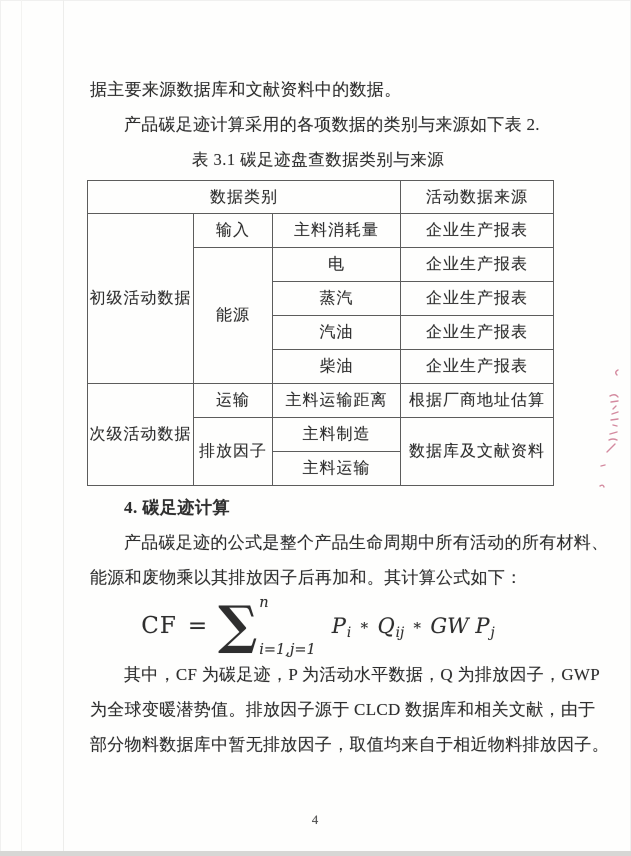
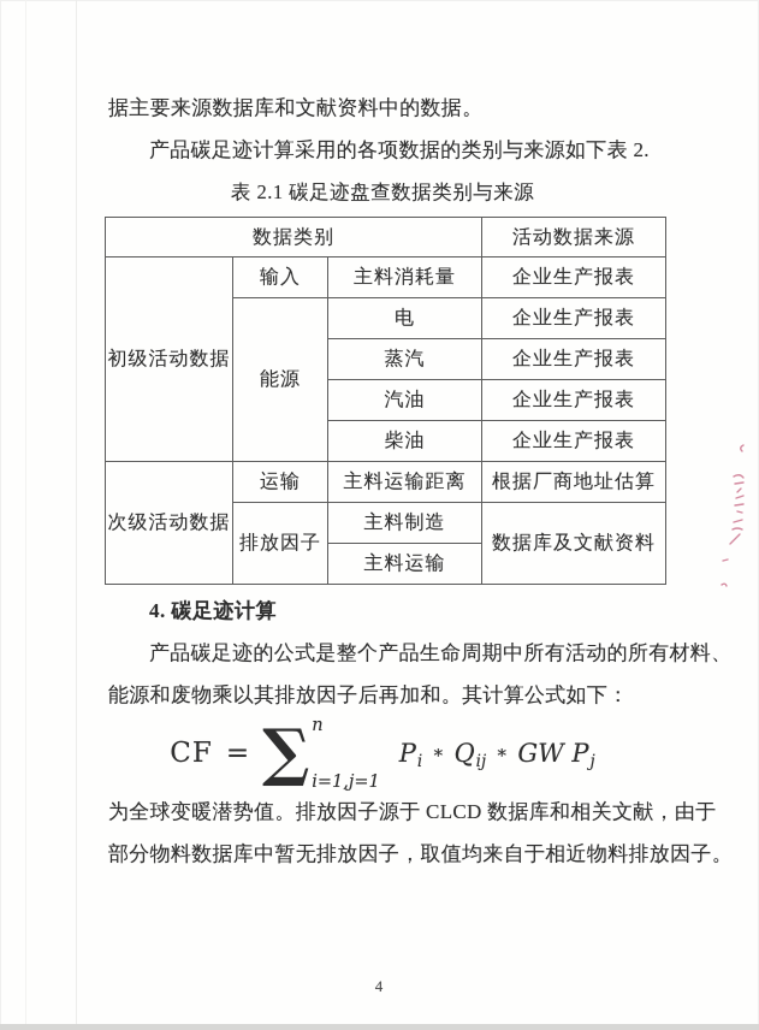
  据主要来源数据库和文献资料中的数据。
  产品碳足迹计算采用的各项数据的类别与来源如下表 2.
- 表 3.1 碳足迹盘查数据类别与来源
+ 表 2.1 碳足迹盘查数据类别与来源
  数据类别	活动数据来源
  初级活动数据	输入	主料消耗量	企业生产报表
  能源	电	企业生产报表
  蒸汽	企业生产报表
  汽油	企业生产报表
  柴油	企业生产报表
  次级活动数据	运输	主料运输距离	根据厂商地址估算
  排放因子	主料制造	数据库及文献资料
  主料运输
  4. 碳足迹计算
  产品碳足迹的公式是整个产品生命周期中所有活动的所有材料、
  能源和废物乘以其排放因子后再加和。其计算公式如下：
  CF
  =
  ∑
  n
  i=1,j=1
  P
  i
  ∗
  Q
  ij
  ∗
  GW P
  j
- 其中，CF 为碳足迹，P 为活动水平数据，Q 为排放因子，GWP
  为全球变暖潜势值。排放因子源于 CLCD 数据库和相关文献，由于
  部分物料数据库中暂无排放因子，取值均来自于相近物料排放因子。
  4
